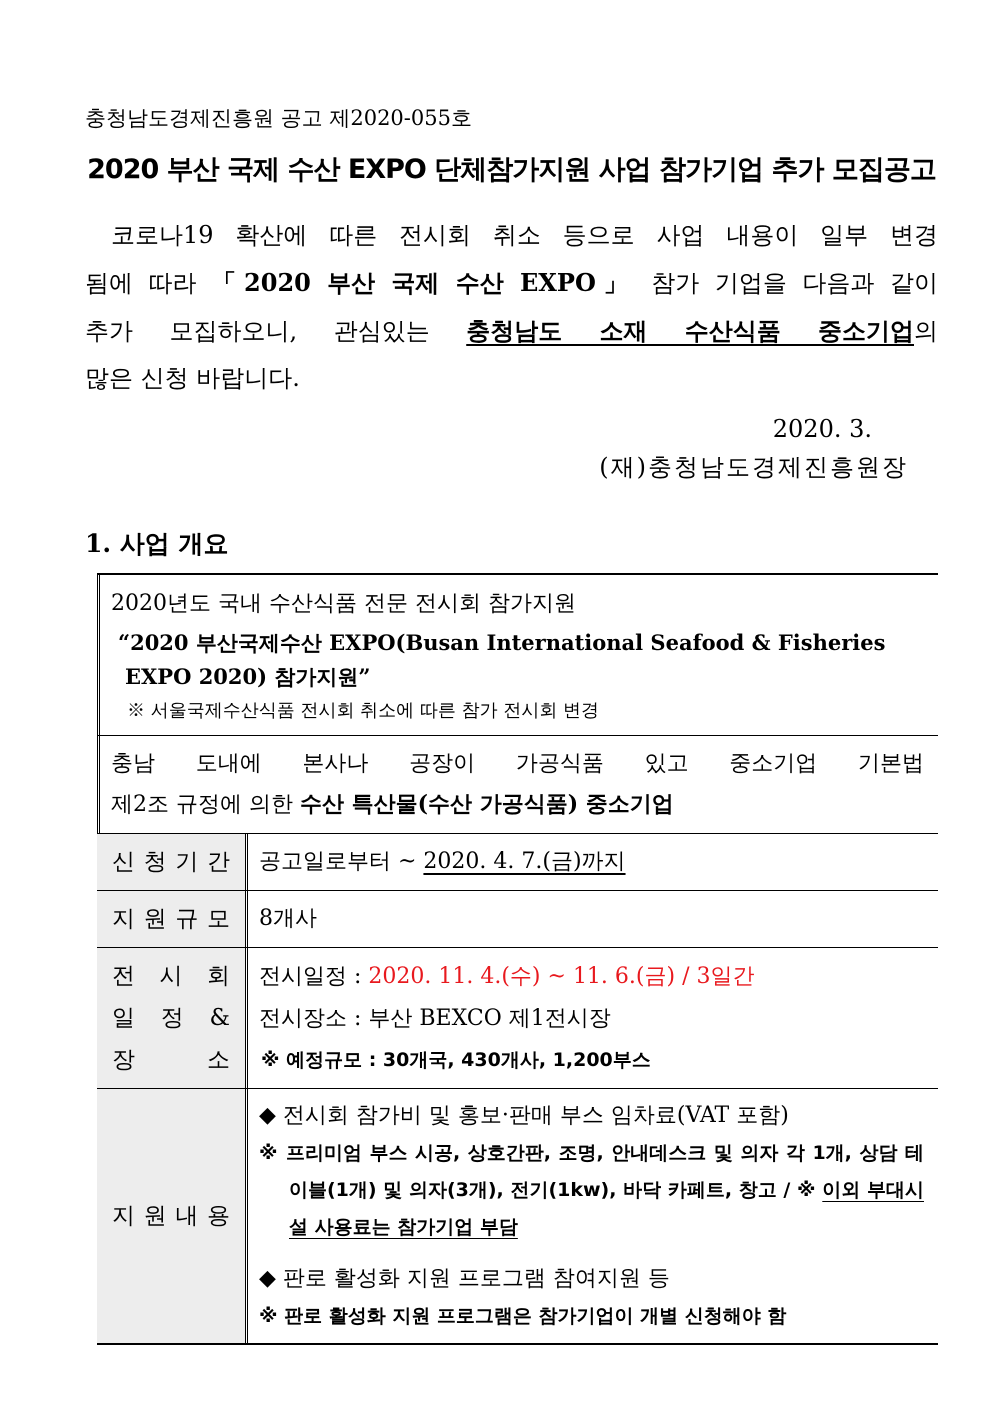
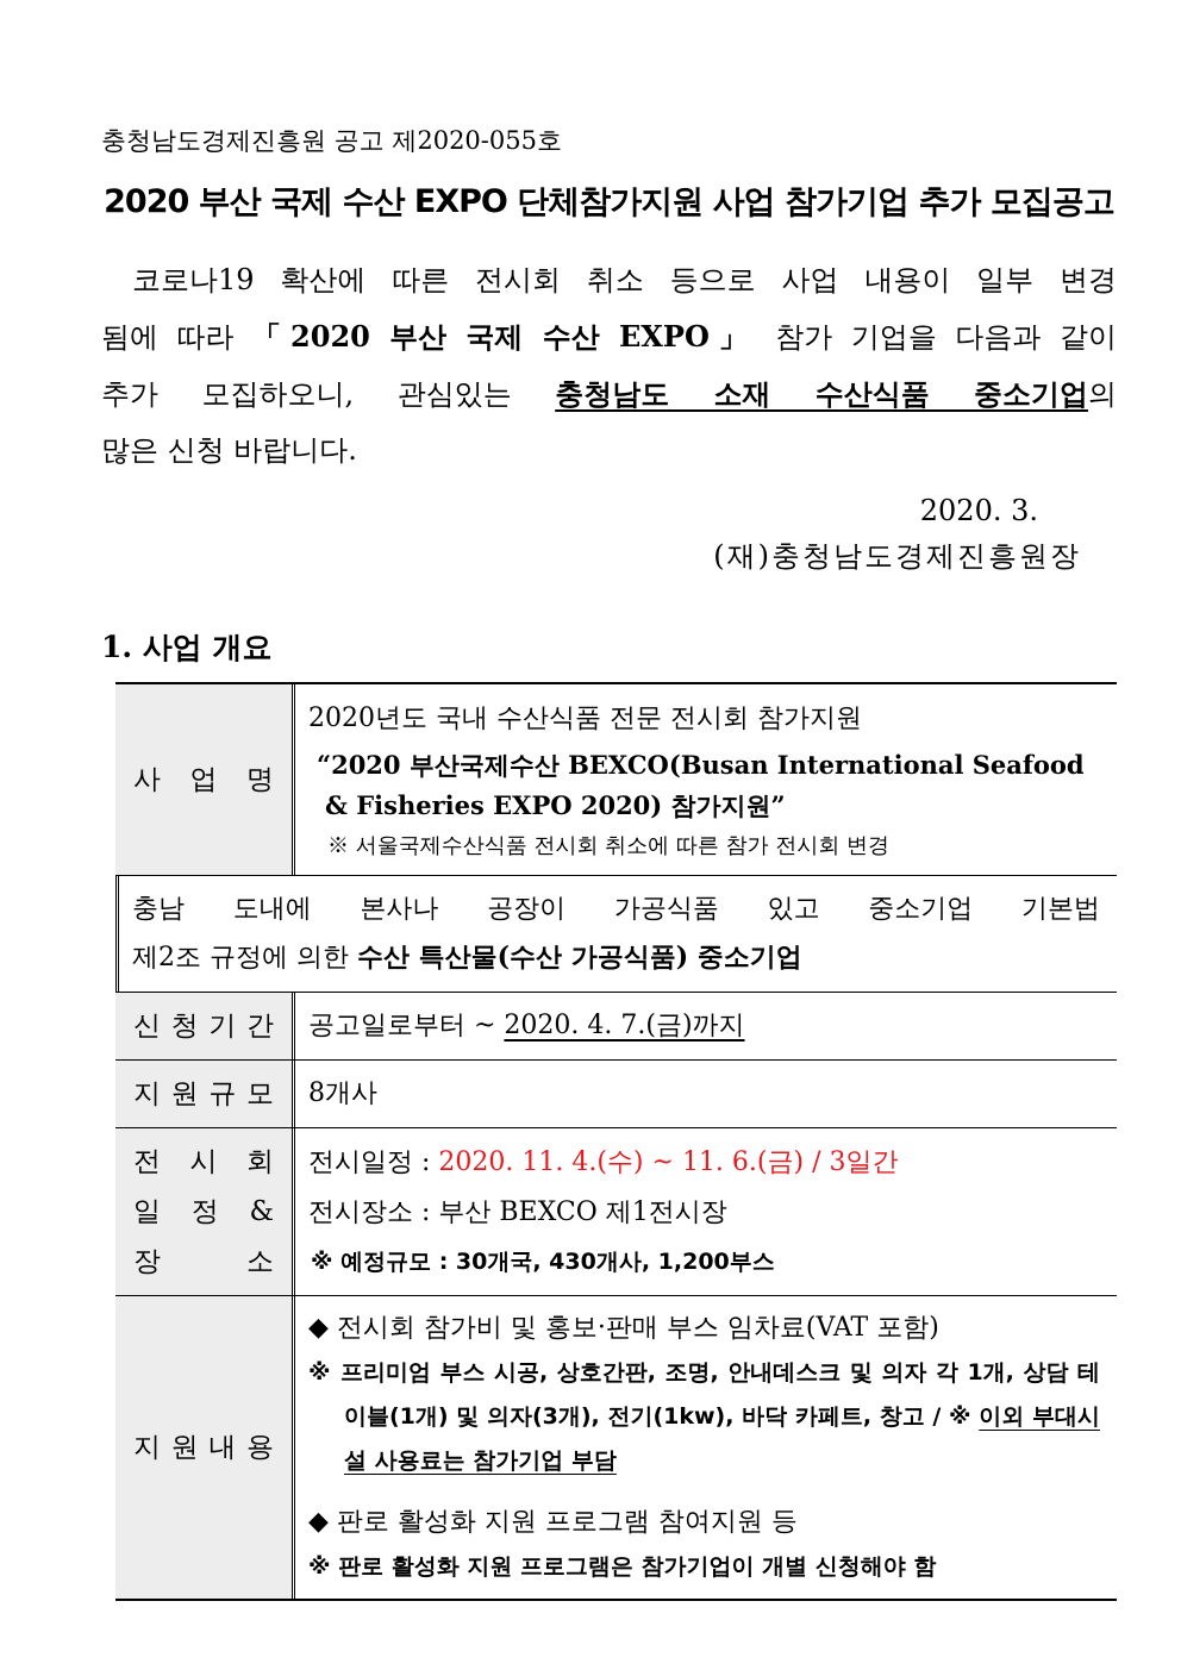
  충청남도경제진흥원 공고 제2020-055호
  2020 부산 국제 수산 EXPO 단체참가지원 사업 참가기업 추가 모집공고
  코로나19 확산에 따른 전시회 취소 등으로 사업 내용이 일부 변경
  됨에 따라 「2020 부산 국제 수산 EXPO」 참가 기업을 다음과 같이
  추가 모집하오니, 관심있는 충청남도 소재 수산식품 중소기업의
  많은 신청 바랍니다.
  2020. 3.
  (재)충청남도경제진흥원장
  1. 사업 개요
+ 사 업 명
  2020년도 국내 수산식품 전문 전시회 참가지원
- “2020 부산국제수산 EXPO(Busan International Seafood & Fisheries EXPO 2020) 참가지원”
+ “2020 부산국제수산 BEXCO(Busan International Seafood & Fisheries EXPO 2020) 참가지원”
  ※ 서울국제수산식품 전시회 취소에 따른 참가 전시회 변경
  충남 도내에 본사나 공장이 가공식품 있고 중소기업 기본법
  제2조 규정에 의한 수산 특산물(수산 가공식품) 중소기업
  신 청 기 간
  공고일로부터 ~ 2020. 4. 7.(금)까지
  지 원 규 모
  8개사
  전 시 회
  일 정 &
  장 소
  전시일정 : 2020. 11. 4.(수) ~ 11. 6.(금) / 3일간
  전시장소 : 부산 BEXCO 제1전시장
  ※ 예정규모 : 30개국, 430개사, 1,200부스
  지 원 내 용
  ◆ 전시회 참가비 및 홍보·판매 부스 임차료(VAT 포함)
  ※ 프리미엄 부스 시공, 상호간판, 조명, 안내데스크 및 의자 각 1개, 상담 테이블(1개) 및 의자(3개), 전기(1kw), 바닥 카페트, 창고 / ※ 이외 부대시설 사용료는 참가기업 부담
  ◆ 판로 활성화 지원 프로그램 참여지원 등
  ※ 판로 활성화 지원 프로그램은 참가기업이 개별 신청해야 함
